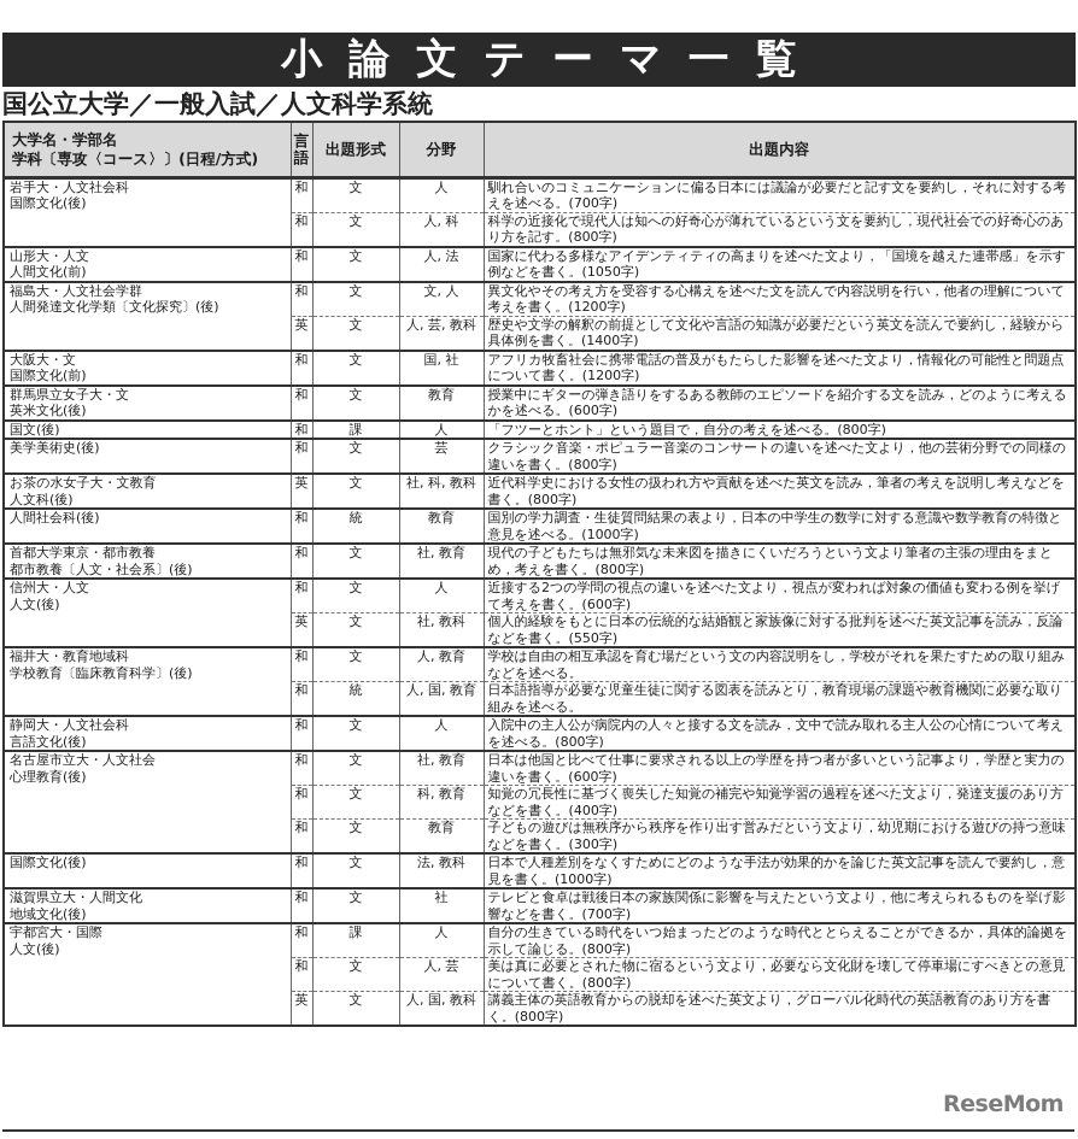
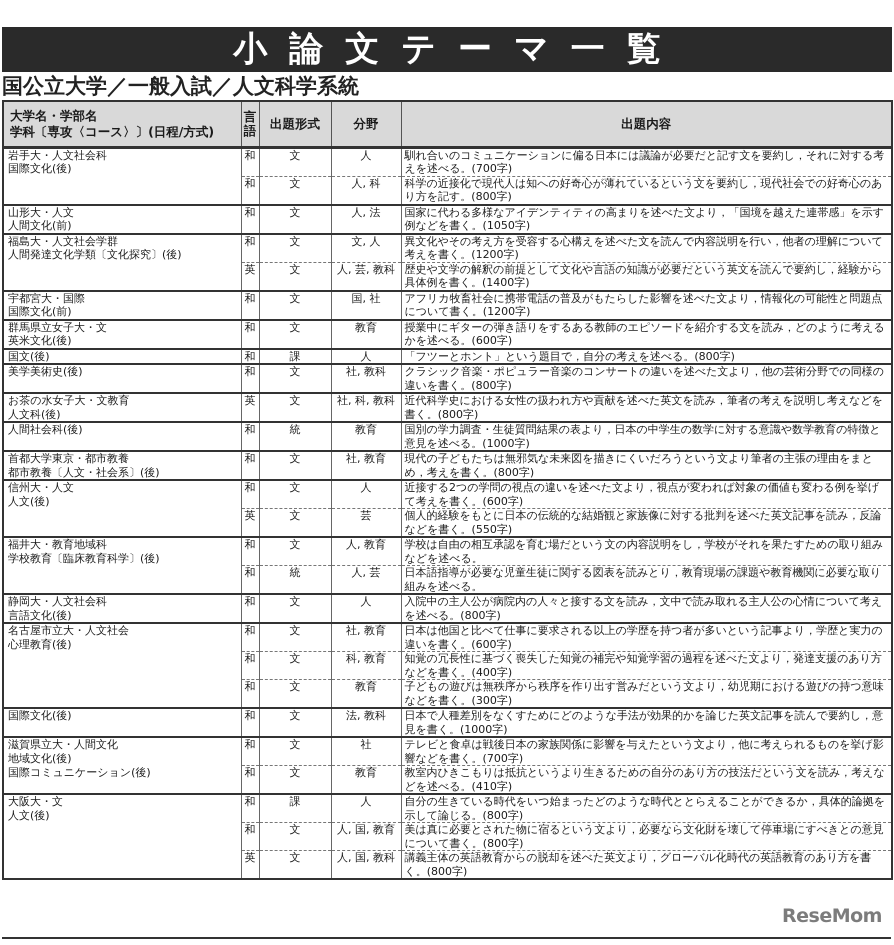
  小論文テーマ一覧
  国公立大学／一般入試／人文科学系統
  大学名・学部名 学科〔専攻〈コース〉〕(日程/方式)	言 語	出題形式	分野	出題内容
  岩手大・人文社会科国際文化(後)	和	文	人	馴れ合いのコミュニケーションに偏る日本には議論が必要だと記す文を要約し，それに対する考えを述べる。(700字)
  	和	文	人, 科	科学の近接化で現代人は知への好奇心が薄れているという文を要約し，現代社会での好奇心のあり方を記す。(800字)
  山形大・人文人間文化(前)	和	文	人, 法	国家に代わる多様なアイデンティティの高まりを述べた文より，「国境を越えた連帯感」を示す例などを書く。(1050字)
  福島大・人文社会学群人間発達文化学類〔文化探究〕(後)	和	文	文, 人	異文化やその考え方を受容する心構えを述べた文を読んで内容説明を行い，他者の理解について考えを書く。(1200字)
  	英	文	人, 芸, 教科	歴史や文学の解釈の前提として文化や言語の知識が必要だという英文を読んで要約し，経験から具体例を書く。(1400字)
- 大阪大・文国際文化(前)	和	文	国, 社	アフリカ牧畜社会に携帯電話の普及がもたらした影響を述べた文より，情報化の可能性と問題点について書く。(1200字)
+ 宇都宮大・国際国際文化(前)	和	文	国, 社	アフリカ牧畜社会に携帯電話の普及がもたらした影響を述べた文より，情報化の可能性と問題点について書く。(1200字)
  群馬県立女子大・文英米文化(後)	和	文	教育	授業中にギターの弾き語りをするある教師のエピソードを紹介する文を読み，どのように考えるかを述べる。(600字)
  国文(後)	和	課	人	「フツーとホント」という題目で，自分の考えを述べる。(800字)
- 美学美術史(後)	和	文	芸	クラシック音楽・ポピュラー音楽のコンサートの違いを述べた文より，他の芸術分野での同様の違いを書く。(800字)
+ 美学美術史(後)	和	文	社, 教科	クラシック音楽・ポピュラー音楽のコンサートの違いを述べた文より，他の芸術分野での同様の違いを書く。(800字)
  お茶の水女子大・文教育人文科(後)	英	文	社, 科, 教科	近代科学史における女性の扱われ方や貢献を述べた英文を読み，筆者の考えを説明し考えなどを書く。(800字)
  人間社会科(後)	和	統	教育	国別の学力調査・生徒質問結果の表より，日本の中学生の数学に対する意識や数学教育の特徴と意見を述べる。(1000字)
  首都大学東京・都市教養都市教養〔人文・社会系〕(後)	和	文	社, 教育	現代の子どもたちは無邪気な未来図を描きにくいだろうという文より筆者の主張の理由をまとめ，考えを書く。(800字)
  信州大・人文人文(後)	和	文	人	近接する2つの学問の視点の違いを述べた文より，視点が変われば対象の価値も変わる例を挙げて考えを書く。(600字)
- 	英	文	社, 教科	個人的経験をもとに日本の伝統的な結婚観と家族像に対する批判を述べた英文記事を読み，反論などを書く。(550字)
+ 	英	文	芸	個人的経験をもとに日本の伝統的な結婚観と家族像に対する批判を述べた英文記事を読み，反論などを書く。(550字)
  福井大・教育地域科学校教育〔臨床教育科学〕(後)	和	文	人, 教育	学校は自由の相互承認を育む場だという文の内容説明をし，学校がそれを果たすための取り組みなどを述べる。
- 	和	統	人, 国, 教育	日本語指導が必要な児童生徒に関する図表を読みとり，教育現場の課題や教育機関に必要な取り組みを述べる。
+ 	和	統	人, 芸	日本語指導が必要な児童生徒に関する図表を読みとり，教育現場の課題や教育機関に必要な取り組みを述べる。
  静岡大・人文社会科言語文化(後)	和	文	人	入院中の主人公が病院内の人々と接する文を読み，文中で読み取れる主人公の心情について考えを述べる。(800字)
  名古屋市立大・人文社会心理教育(後)	和	文	社, 教育	日本は他国と比べて仕事に要求される以上の学歴を持つ者が多いという記事より，学歴と実力の違いを書く。(600字)
  	和	文	科, 教育	知覚の冗長性に基づく喪失した知覚の補完や知覚学習の過程を述べた文より，発達支援のあり方などを書く。(400字)
  	和	文	教育	子どもの遊びは無秩序から秩序を作り出す営みだという文より，幼児期における遊びの持つ意味などを書く。(300字)
  国際文化(後)	和	文	法, 教科	日本で人種差別をなくすためにどのような手法が効果的かを論じた英文記事を読んで要約し，意見を書く。(1000字)
  滋賀県立大・人間文化地域文化(後)	和	文	社	テレビと食卓は戦後日本の家族関係に影響を与えたという文より，他に考えられるものを挙げ影響などを書く。(700字)
+ 国際コミュニケーション(後)	和	文	教育	教室内ひきこもりは抵抗というより生きるための自分のあり方の技法だという文を読み，考えなどを述べる。(410字)
- 宇都宮大・国際人文(後)	和	課	人	自分の生きている時代をいつ始まったどのような時代ととらえることができるか，具体的論拠を示して論じる。(800字)
+ 大阪大・文人文(後)	和	課	人	自分の生きている時代をいつ始まったどのような時代ととらえることができるか，具体的論拠を示して論じる。(800字)
- 	和	文	人, 芸	美は真に必要とされた物に宿るという文より，必要なら文化財を壊して停車場にすべきとの意見について書く。(800字)
+ 	和	文	人, 国, 教育	美は真に必要とされた物に宿るという文より，必要なら文化財を壊して停車場にすべきとの意見について書く。(800字)
  	英	文	人, 国, 教科	講義主体の英語教育からの脱却を述べた英文より，グローバル化時代の英語教育のあり方を書く。(800字)
  ReseMom
